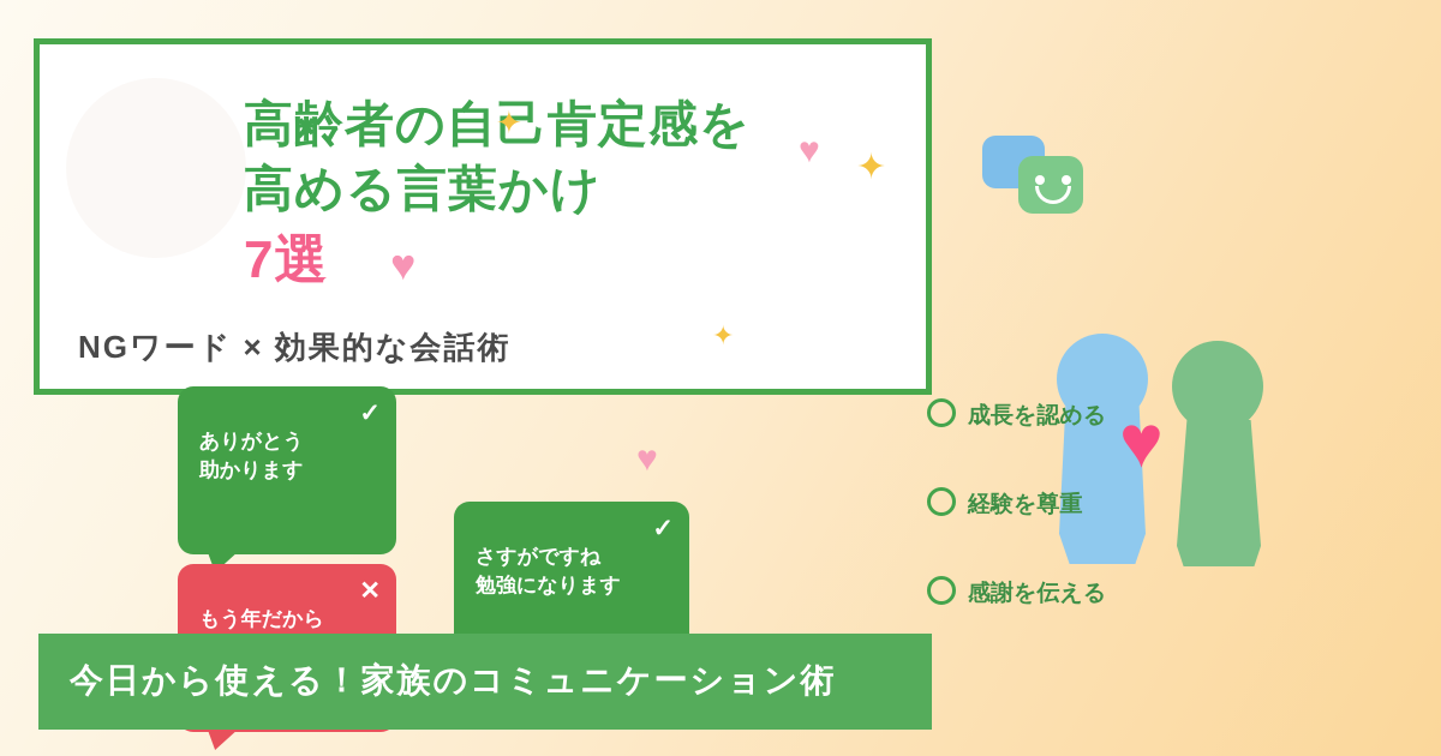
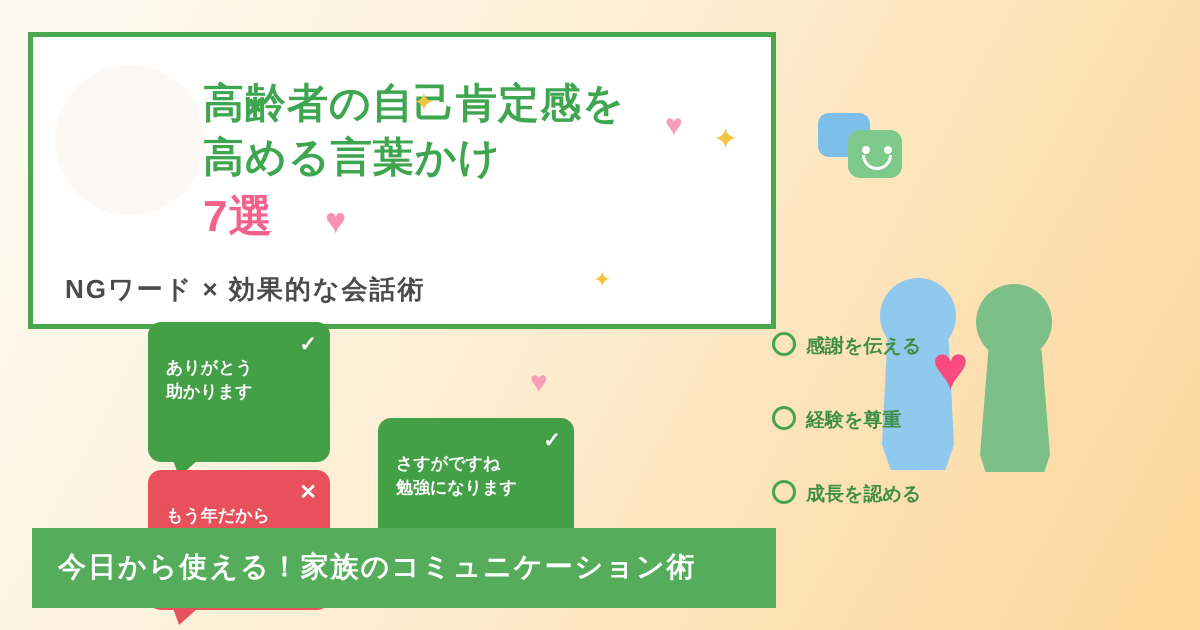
  高齢者の自己肯定感を
  高める言葉かけ
  7選
  NGワード × 効果的な会話術
  ✦
  ✦
  ✦
  ♥
  ♥
  ♥
  ありがとう
  助かります
  ✓
  さすがですね
  勉強になります
  ✓
  もう年だから
  ✕
  ♥
- 成長を認める
+ 感謝を伝える
  経験を尊重
- 感謝を伝える
+ 成長を認める
  今日から使える！家族のコミュニケーション術
